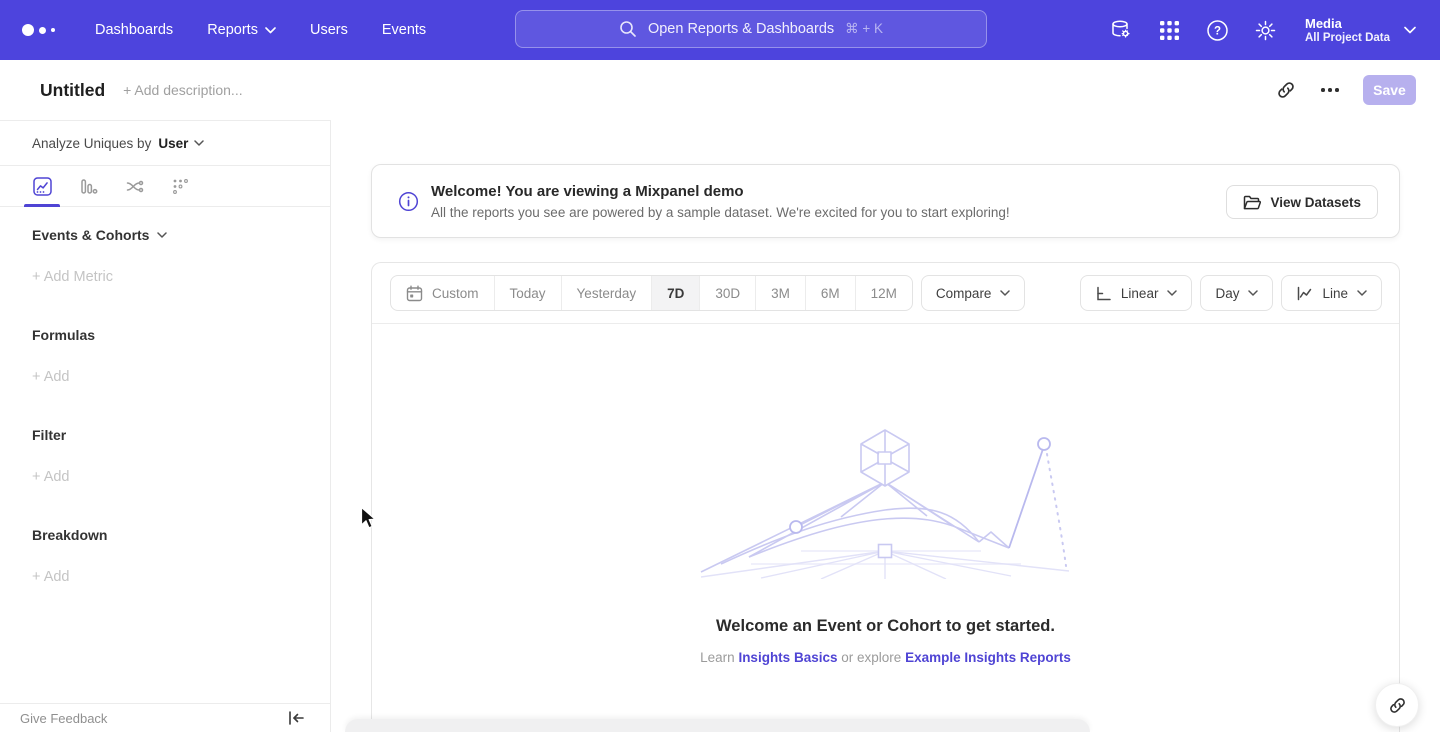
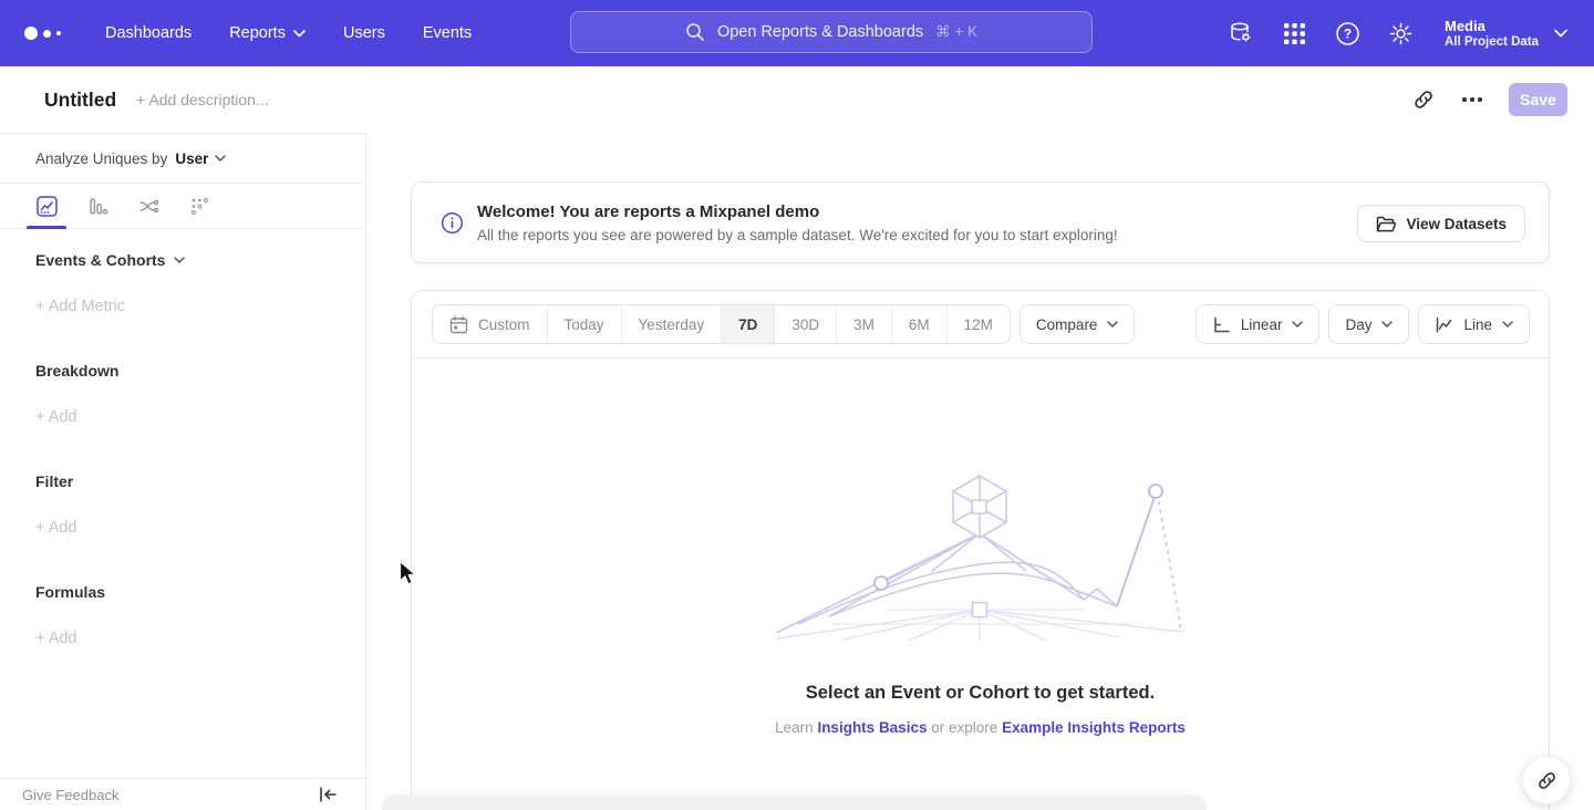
  Dashboards
  Reports
  Users
  Events
  Open Reports & Dashboards
  ⌘ + K
  ?
  Media
  All Project Data
  Untitled
  + Add description...
  Save
  Analyze Uniques by
  User
  Events & Cohorts
  + Add Metric
- Formulas
+ Breakdown
  + Add
  Filter
  + Add
- Breakdown
+ Formulas
  + Add
  Give Feedback
- Welcome! You are viewing a Mixpanel demo
+ Welcome! You are reports a Mixpanel demo
  All the reports you see are powered by a sample dataset. We're excited for you to start exploring!
  View Datasets
  Custom
  Today
  Yesterday
  7D
  30D
  3M
  6M
  12M
  Compare
  Linear
  Day
  Line
- Welcome an Event or Cohort to get started.
+ Select an Event or Cohort to get started.
  Learn Insights Basics or explore Example Insights Reports
